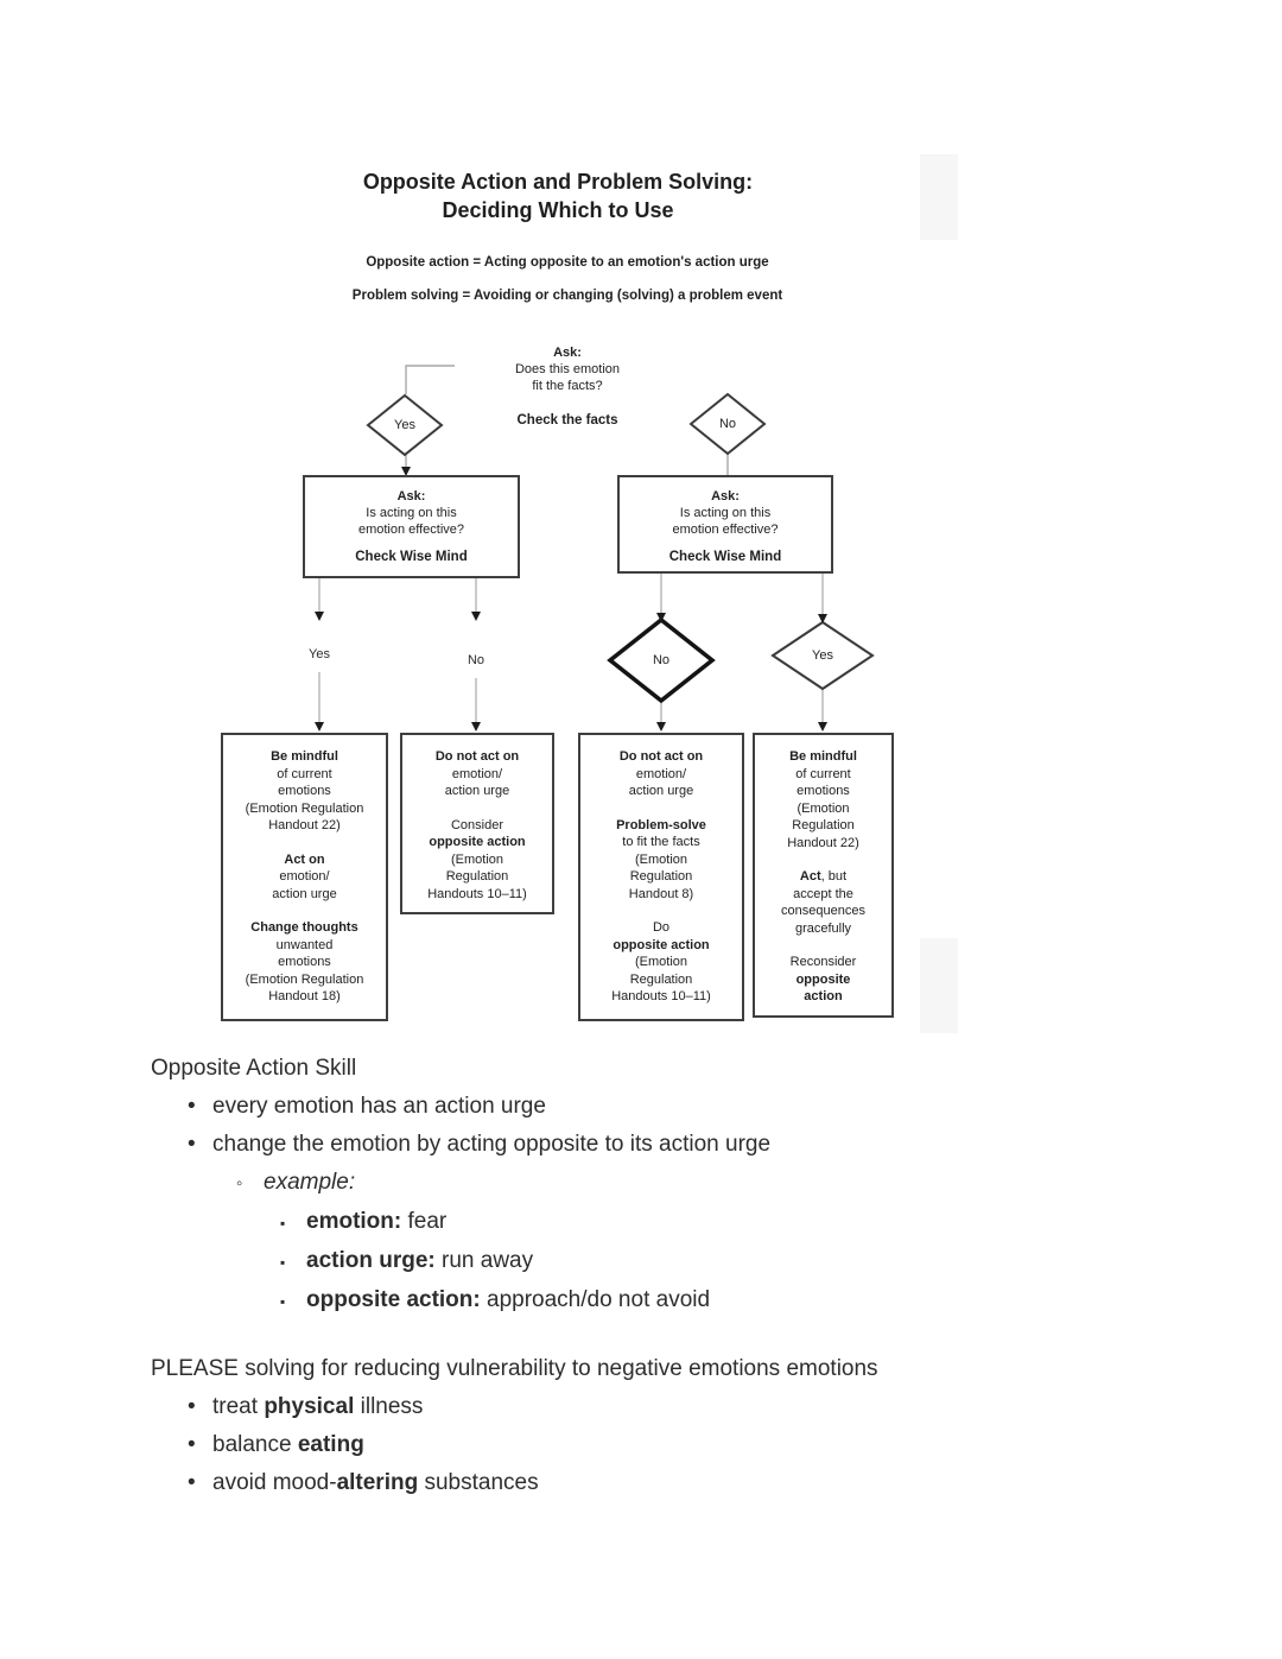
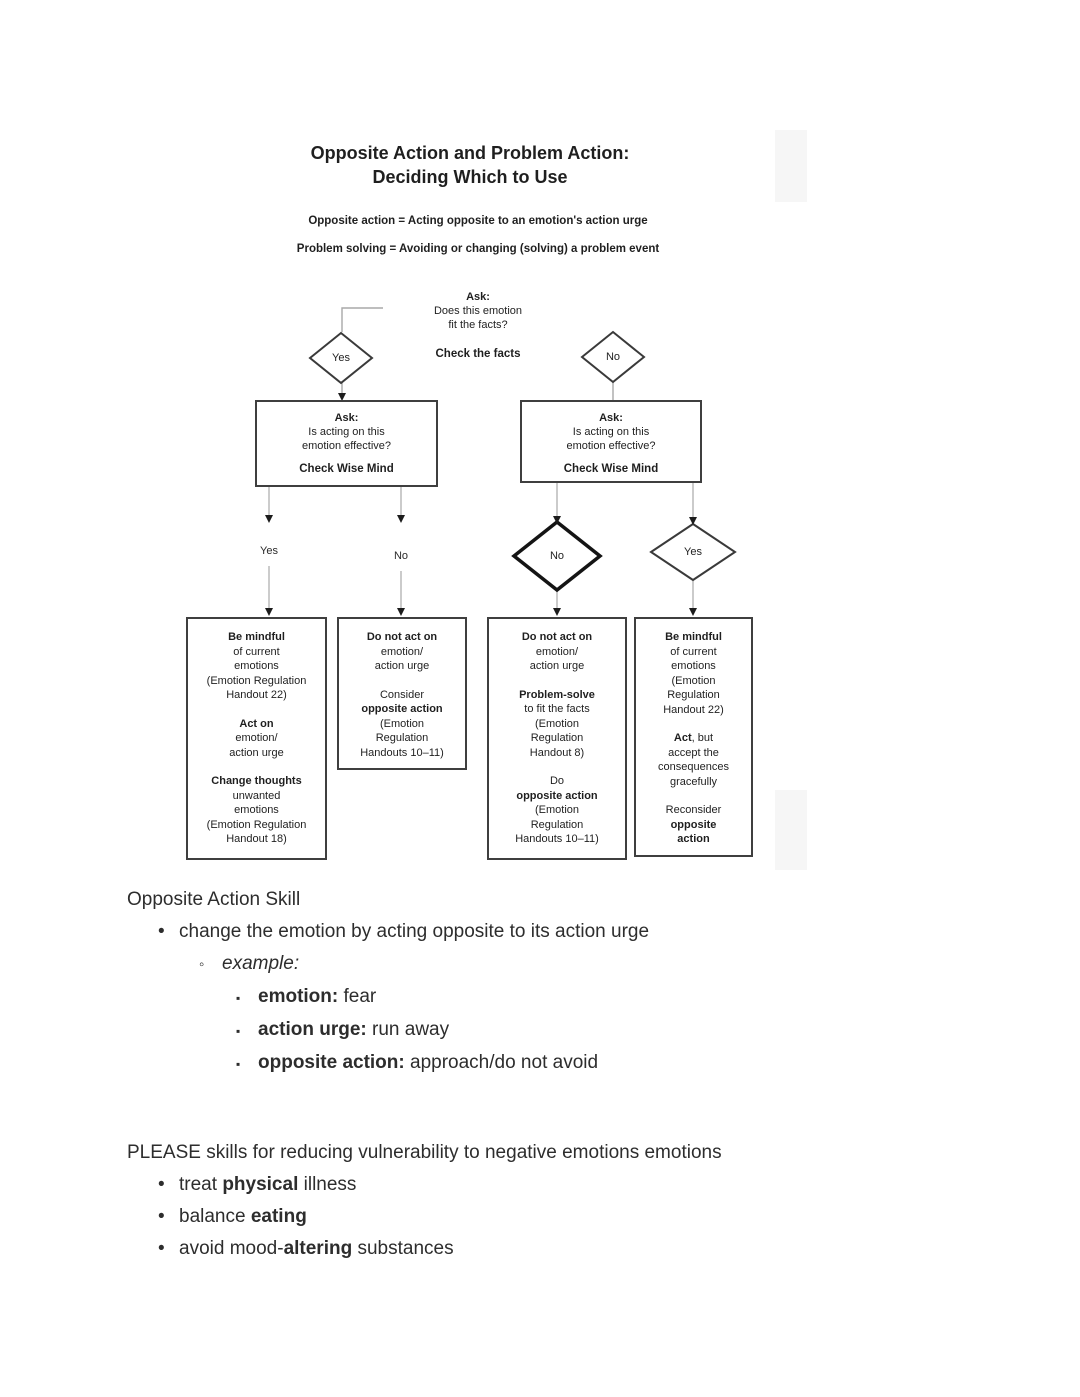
- Opposite Action and Problem Solving:
+ Opposite Action and Problem Action:
  Deciding Which to Use
  Opposite action = Acting opposite to an emotion's action urge
  Problem solving = Avoiding or changing (solving) a problem event
  Ask:
  Does this emotion
  fit the facts?
  Check the facts
  Yes
  No
  Ask:
  Is acting on this
  emotion effective?
  Check Wise Mind
  Ask:
  Is acting on this
  emotion effective?
  Check Wise Mind
  Yes
  No
  No
  Yes
  Be mindful
  of current
  emotions
  (Emotion Regulation
  Handout 22)
  Act on
  emotion/
  action urge
  Change thoughts
  unwanted
  emotions
  (Emotion Regulation
  Handout 18)
  Do not act on
  emotion/
  action urge
  Consider
  opposite action
  (Emotion
  Regulation
  Handouts 10–11)
  Do not act on
  emotion/
  action urge
  Problem-solve
  to fit the facts
  (Emotion
  Regulation
  Handout 8)
  Do
  opposite action
  (Emotion
  Regulation
  Handouts 10–11)
  Be mindful
  of current
  emotions
  (Emotion
  Regulation
  Handout 22)
  Act, but
  accept the
  consequences
  gracefully
  Reconsider
  opposite
  action
  Opposite Action Skill
- • every emotion has an action urge
  • change the emotion by acting opposite to its action urge
  ◦ example:
  ▪ emotion: fear
  ▪ action urge: run away
  ▪ opposite action: approach/do not avoid
- PLEASE solving for reducing vulnerability to negative emotions emotions
+ PLEASE skills for reducing vulnerability to negative emotions emotions
  • treat physical illness
  • balance eating
  • avoid mood-altering substances
